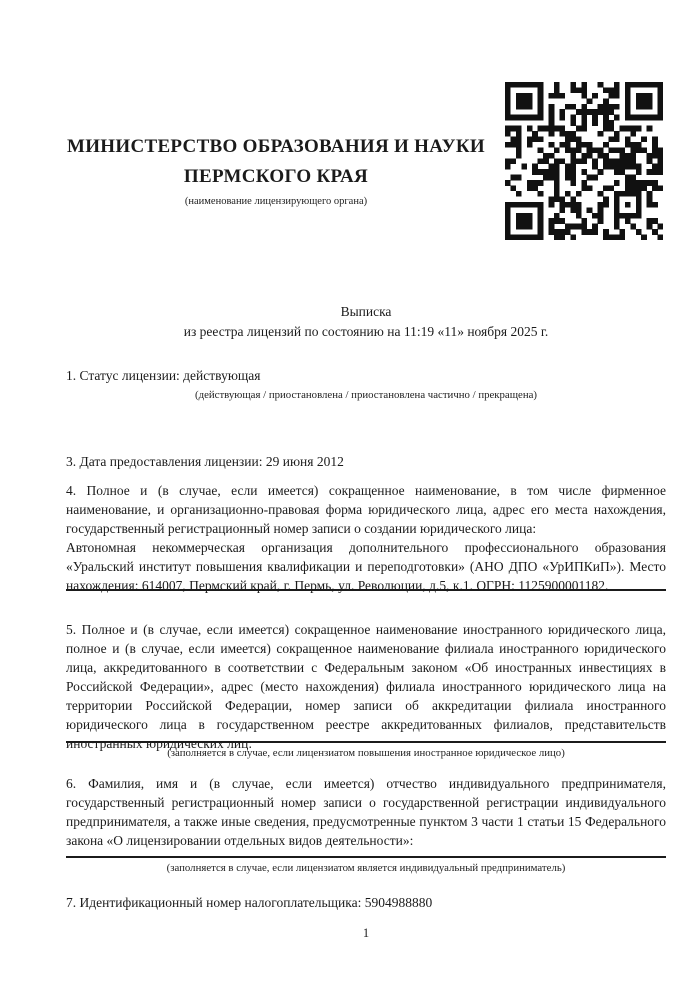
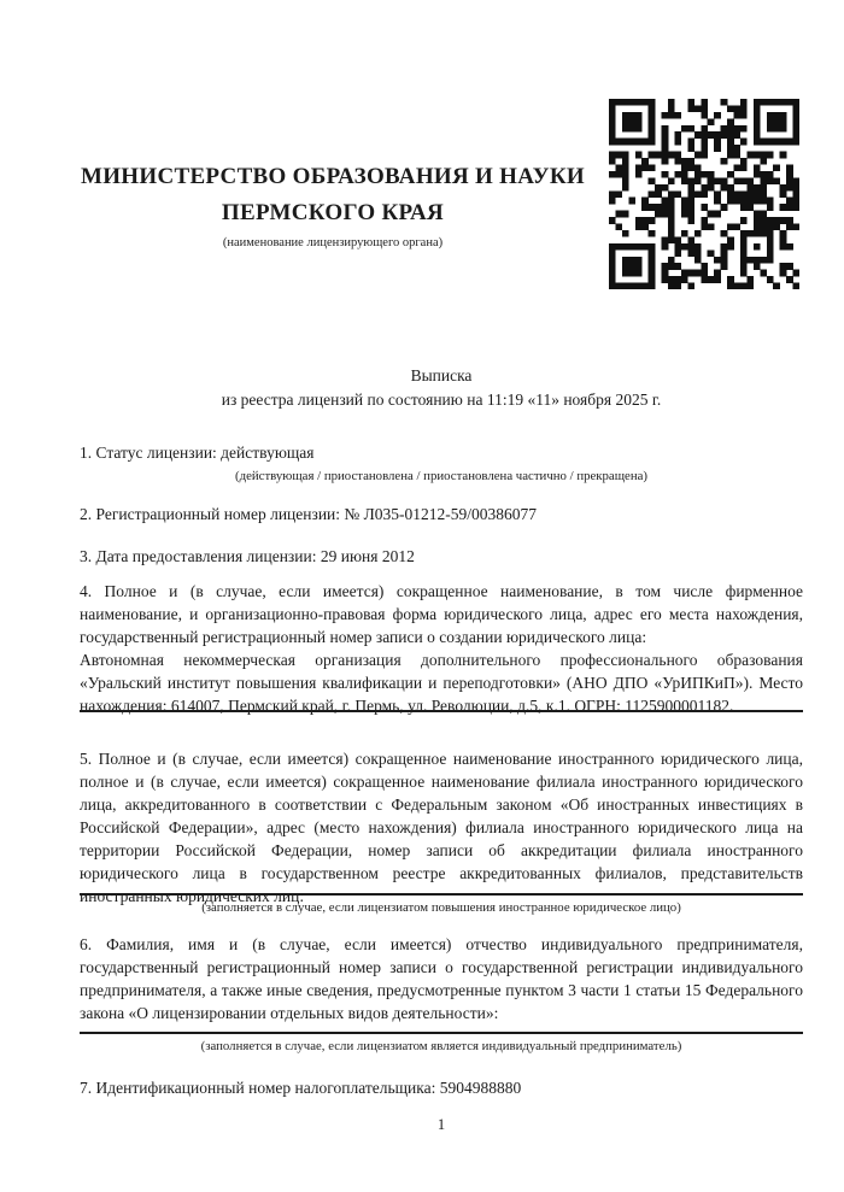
  МИНИСТЕРСТВО ОБРАЗОВАНИЯ И НАУКИ
  ПЕРМСКОГО КРАЯ
  (наименование лицензирующего органа)
  Выписка
  из реестра лицензий по состоянию на 11:19 «11» ноября 2025 г.
  1. Статус лицензии: действующая
  (действующая / приостановлена / приостановлена частично / прекращена)
+ 2. Регистрационный номер лицензии: № Л035-01212-59/00386077
  3. Дата предоставления лицензии: 29 июня 2012
  4. Полное и (в случае, если имеется) сокращенное наименование, в том числе фирменное наименование, и организационно-правовая форма юридического лица, адрес его места нахождения, государственный регистрационный номер записи о создании юридического лица:
  Автономная некоммерческая организация дополнительного профессионального образования «Уральский институт повышения квалификации и переподготовки» (АНО ДПО «УрИПКиП»). Место нахождения: 614007, Пермский край, г. Пермь, ул. Революции, д.5, к.1. ОГРН: 1125900001182.
  5. Полное и (в случае, если имеется) сокращенное наименование иностранного юридического лица, полное и (в случае, если имеется) сокращенное наименование филиала иностранного юридического лица, аккредитованного в соответствии с Федеральным законом «Об иностранных инвестициях в Российской Федерации», адрес (место нахождения) филиала иностранного юридического лица на территории Российской Федерации, номер записи об аккредитации филиала иностранного юридического лица в государственном реестре аккредитованных филиалов, представительств иностранных юридических лиц:
  (заполняется в случае, если лицензиатом повышения иностранное юридическое лицо)
  6. Фамилия, имя и (в случае, если имеется) отчество индивидуального предпринимателя, государственный регистрационный номер записи о государственной регистрации индивидуального предпринимателя, а также иные сведения, предусмотренные пунктом 3 части 1 статьи 15 Федерального закона «О лицензировании отдельных видов деятельности»:
  (заполняется в случае, если лицензиатом является индивидуальный предприниматель)
  7. Идентификационный номер налогоплательщика: 5904988880
  1
